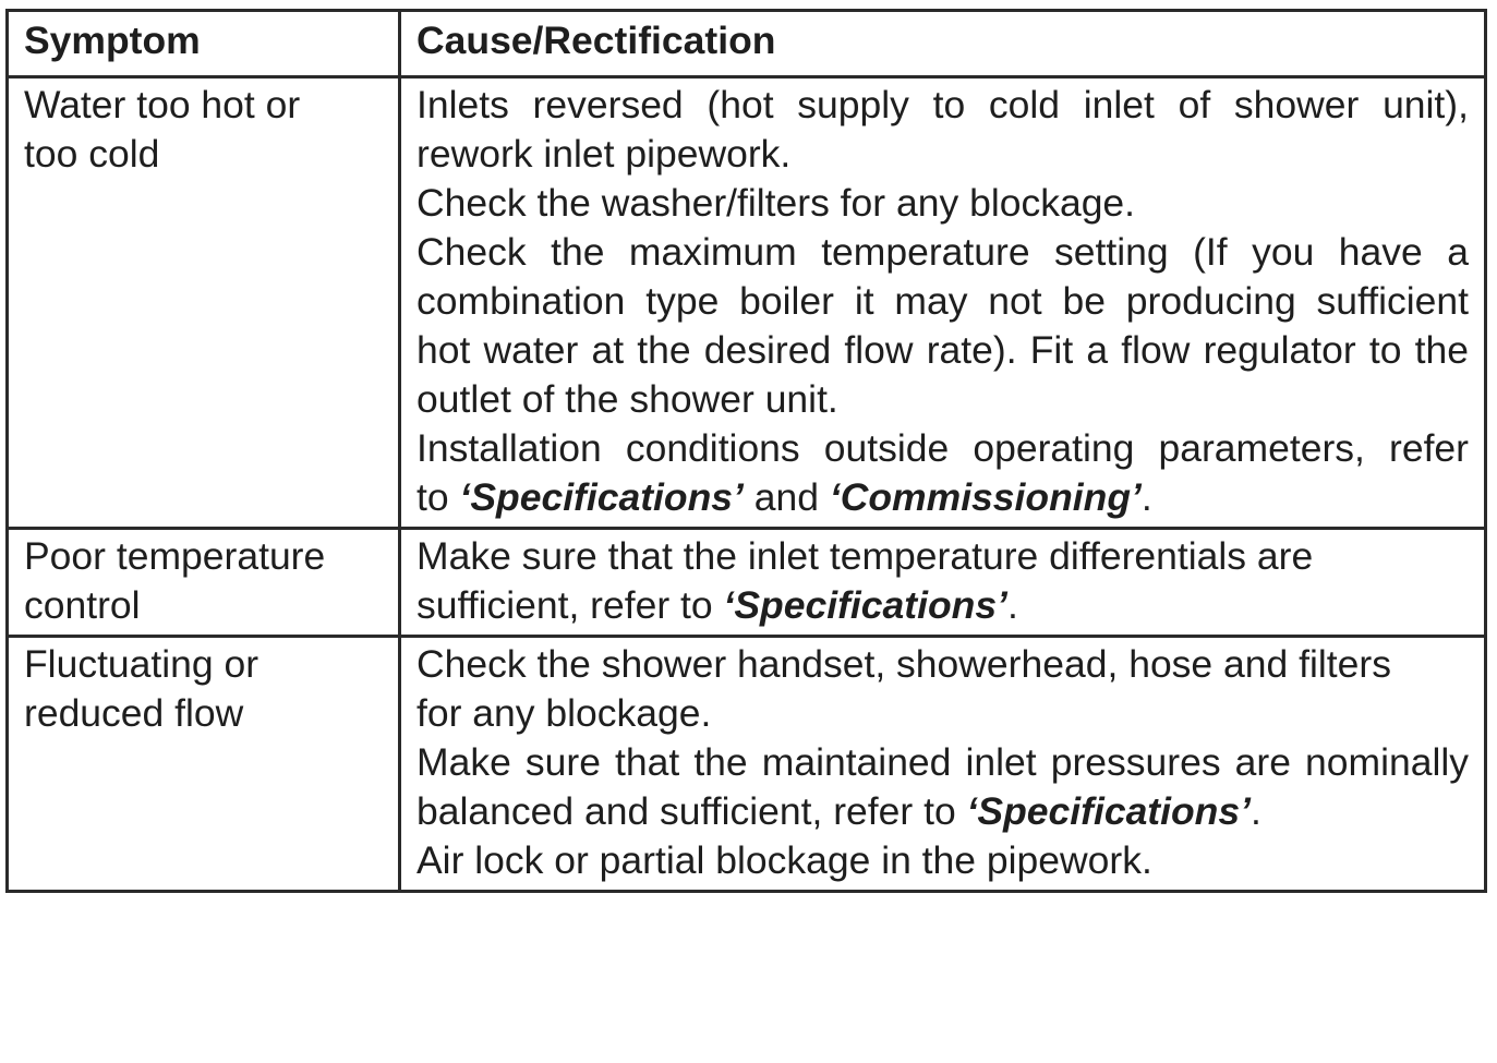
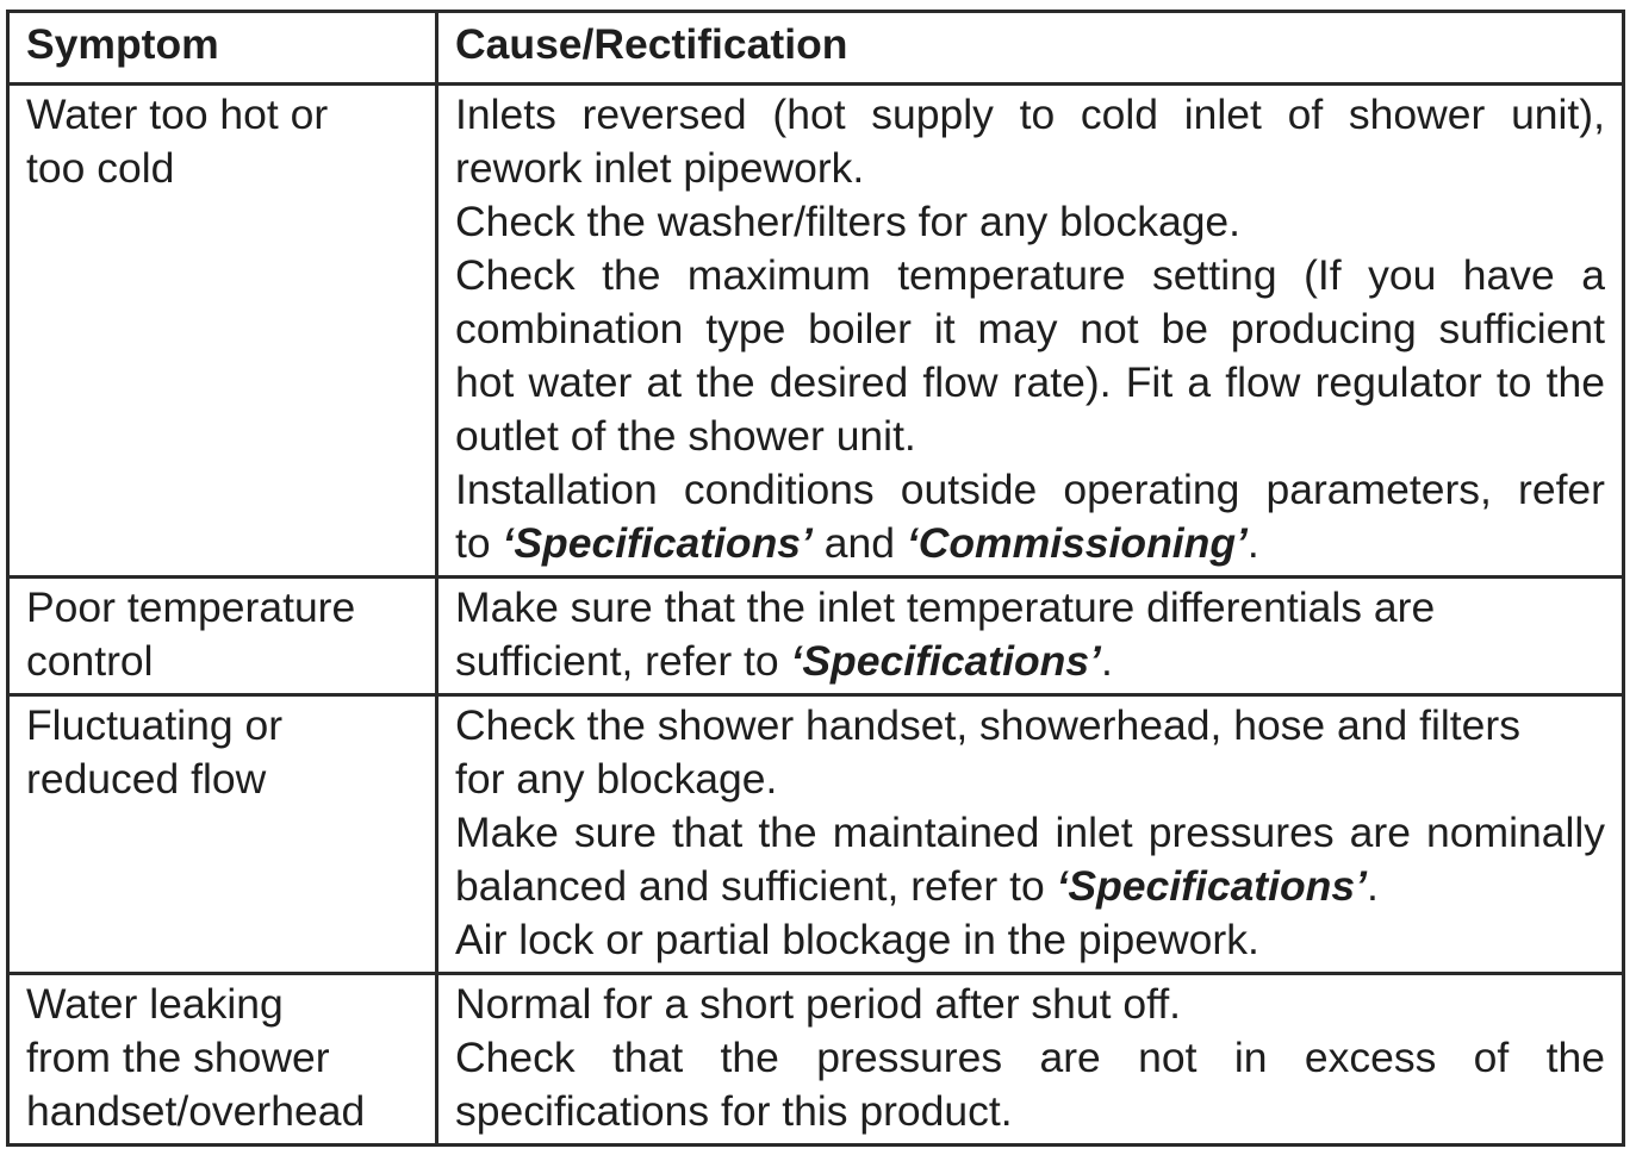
  Symptom	Cause/Rectification
  Water too hot or too cold	Inlets reversed (hot supply to cold inlet of shower unit), rework inlet pipework. Check the washer/filters for any blockage. Check the maximum temperature setting (If you have a combination type boiler it may not be producing sufficient hot water at the desired flow rate). Fit a flow regulator to the outlet of the shower unit. Installation conditions outside operating parameters, refer to ‘Specifications’ and ‘Commissioning’.
  Poor temperature control	Make sure that the inlet temperature differentials are sufficient, refer to ‘Specifications’.
  Fluctuating or reduced flow	Check the shower handset, showerhead, hose and filters for any blockage. Make sure that the maintained inlet pressures are nominally balanced and sufficient, refer to ‘Specifications’. Air lock or partial blockage in the pipework.
+ Water leaking from the shower handset/overhead	Normal for a short period after shut off. Check that the pressures are not in excess of the specifications for this product.
